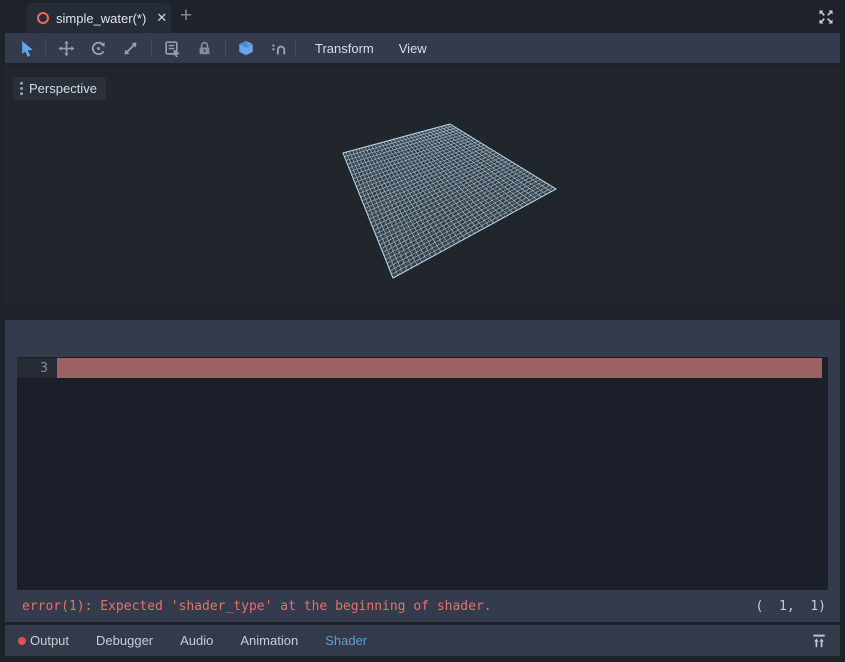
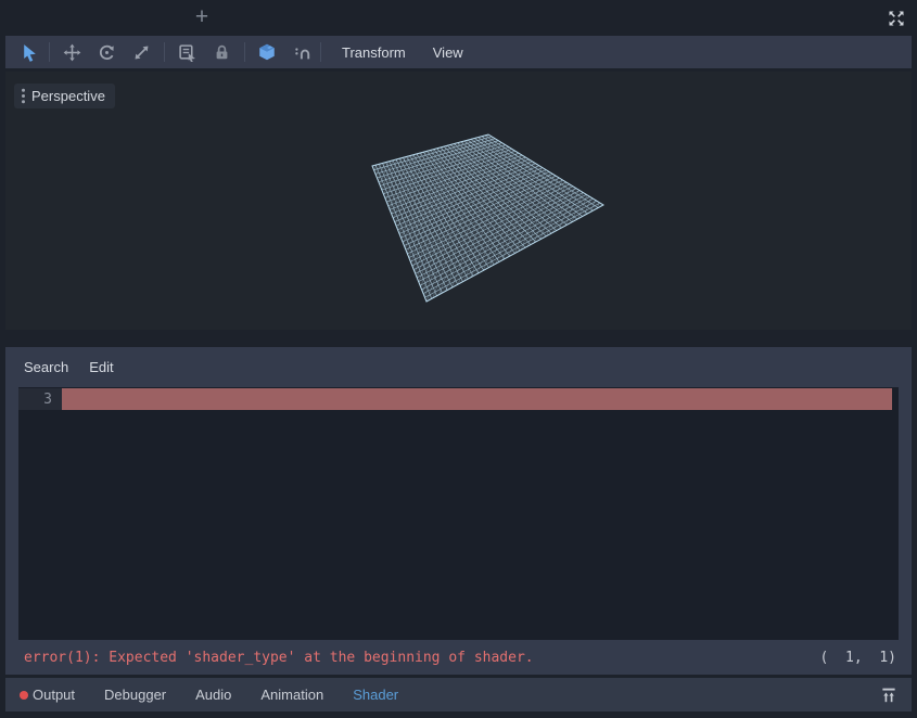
- simple_water(*)
- ✕
  +
  Transform
  View
  Perspective
+ Search
+ Edit
  3
  error(1): Expected 'shader_type' at the beginning of shader.
  ( 1, 1)
  Output
  Debugger
  Audio
  Animation
  Shader
